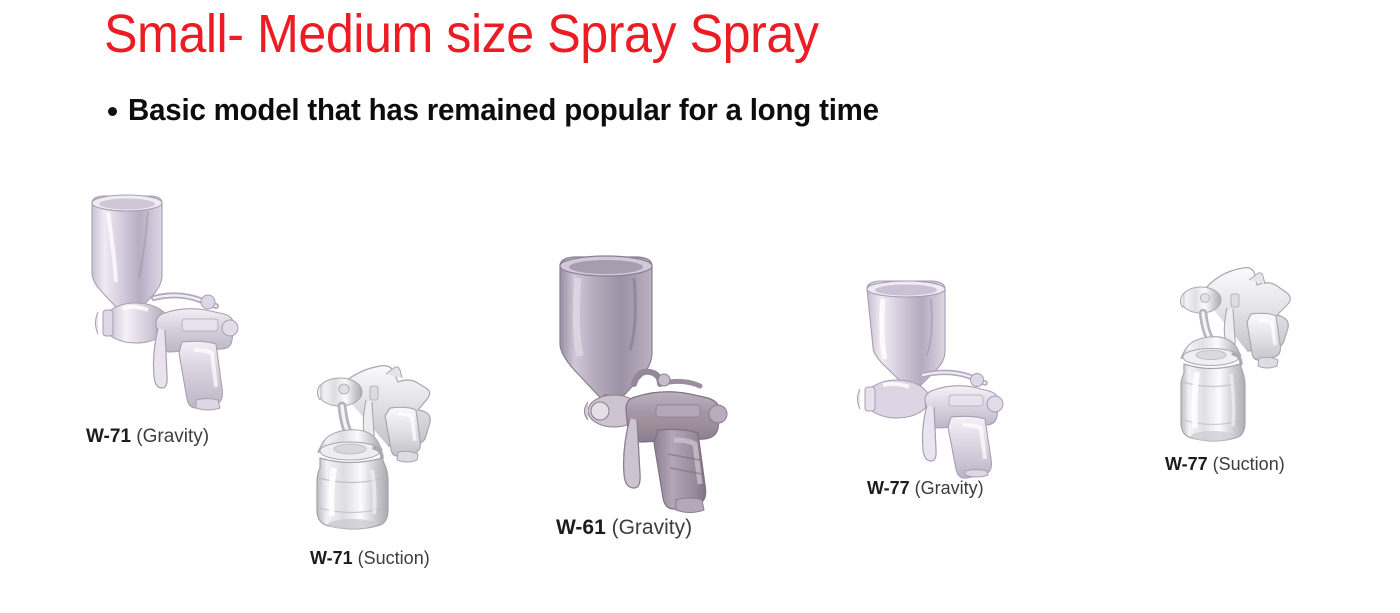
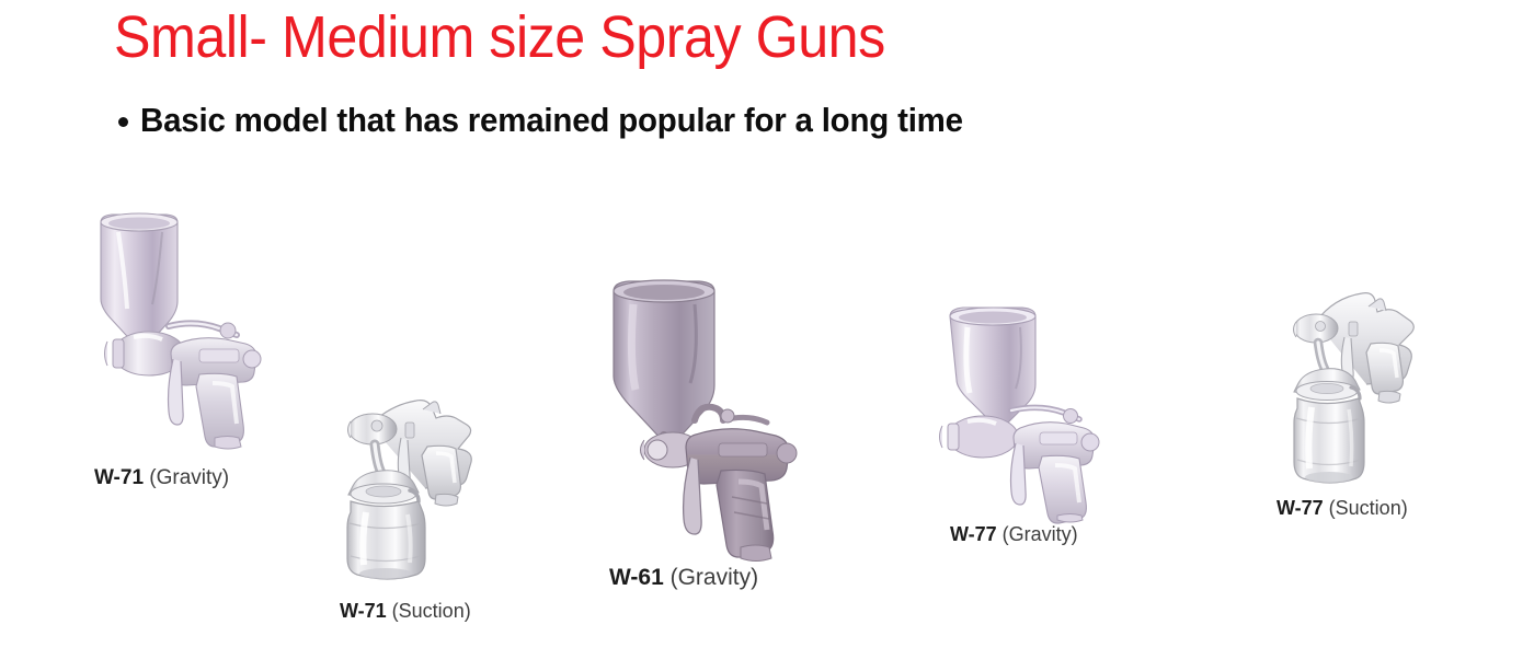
- Small- Medium size Spray Spray
+ Small- Medium size Spray Guns
  Basic model that has remained popular for a long time
  W-71 (Gravity)
  W-71 (Suction)
  W-61 (Gravity)
  W-77 (Gravity)
  W-77 (Suction)
